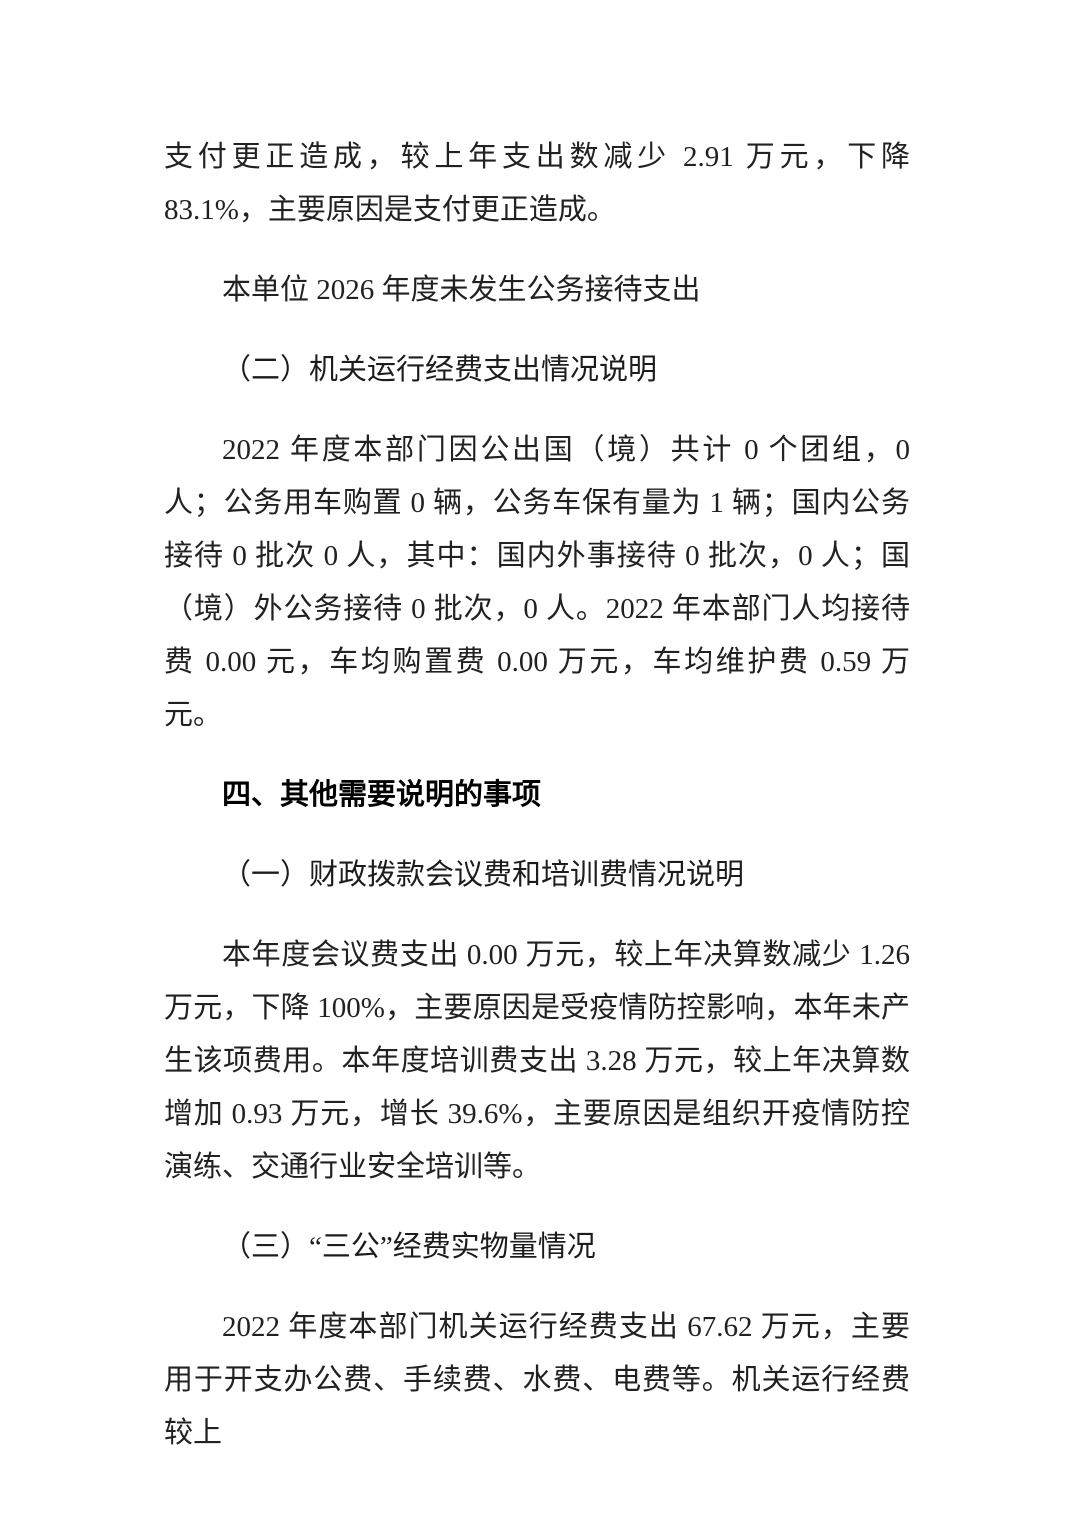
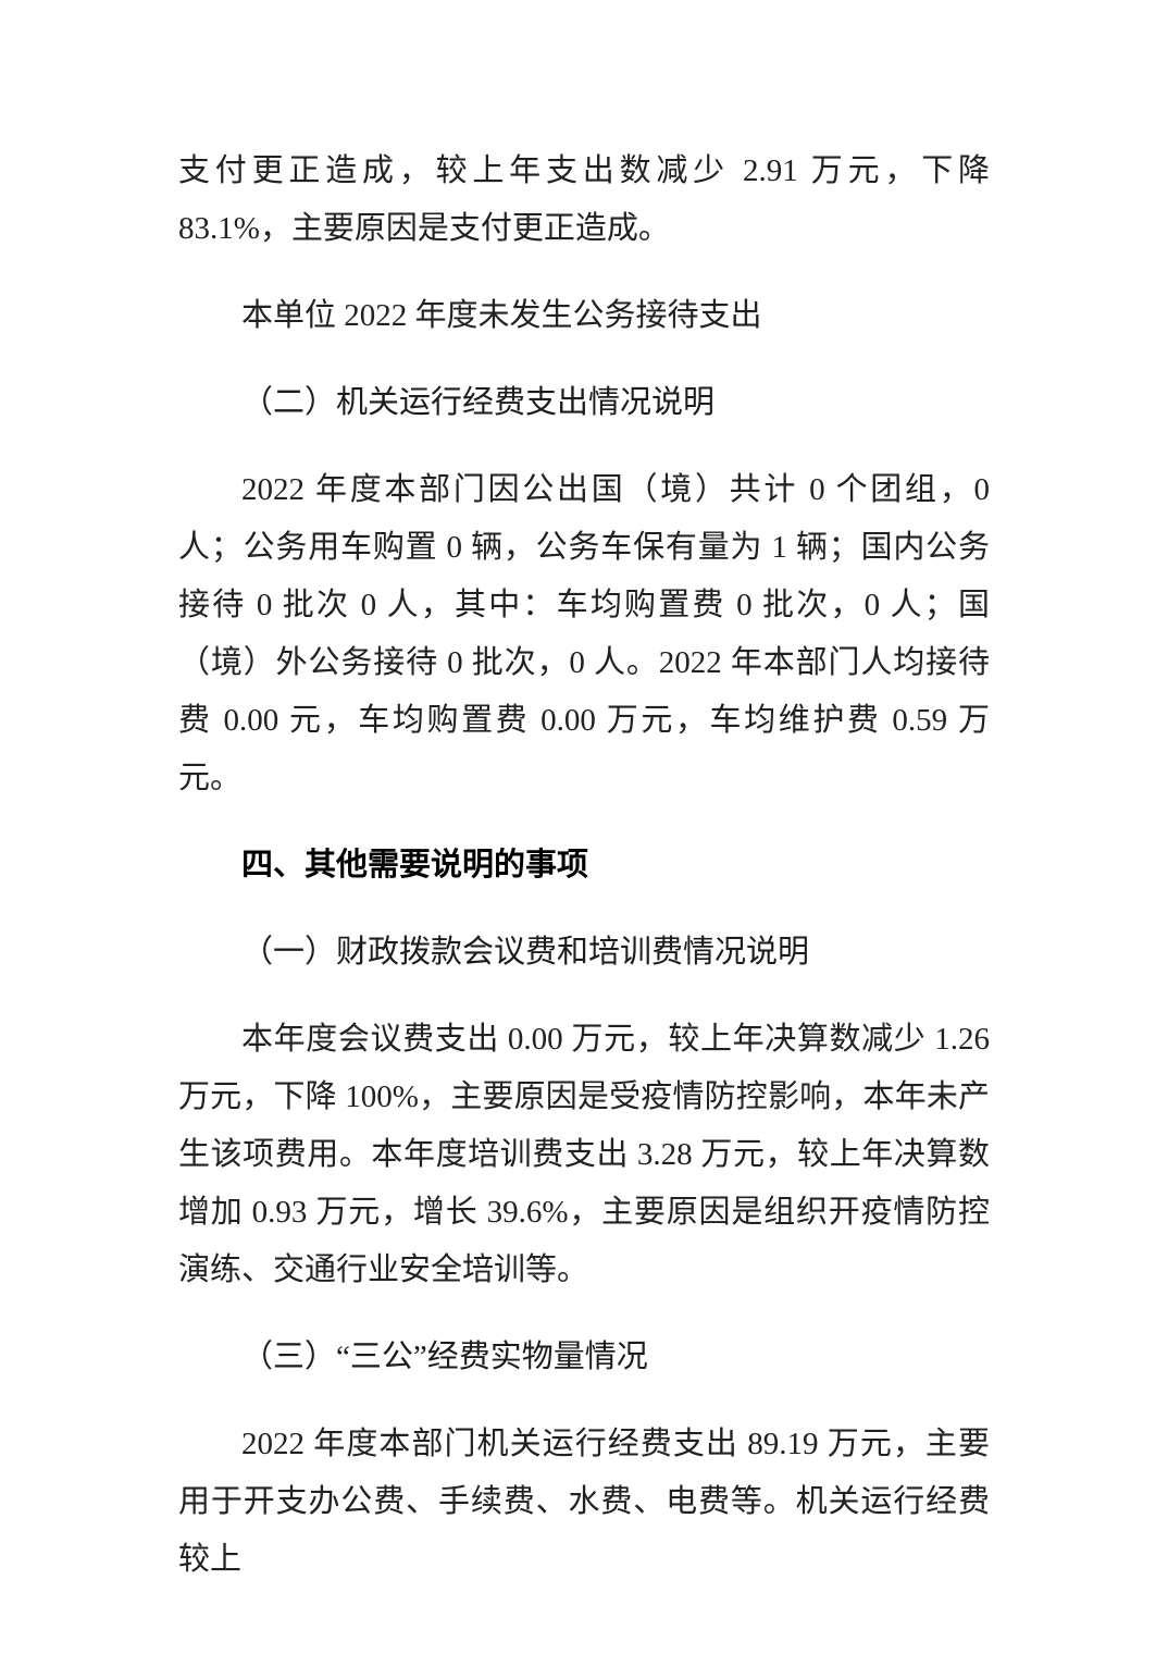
  支付更正造成，较上年支出数减少 2.91 万元，下降 83.1%，主要原因是支付更正造成。
- 本单位 2026 年度未发生公务接待支出
+ 本单位 2022 年度未发生公务接待支出
  （二）机关运行经费支出情况说明
- 2022 年度本部门因公出国（境）共计 0 个团组，0 人；公务用车购置 0 辆，公务车保有量为 1 辆；国内公务接待 0 批次 0 人，其中：国内外事接待 0 批次，0 人；国（境）外公务接待 0 批次，0 人。2022 年本部门人均接待费 0.00 元，车均购置费 0.00 万元，车均维护费 0.59 万元。
+ 2022 年度本部门因公出国（境）共计 0 个团组，0 人；公务用车购置 0 辆，公务车保有量为 1 辆；国内公务接待 0 批次 0 人，其中：车均购置费 0 批次，0 人；国（境）外公务接待 0 批次，0 人。2022 年本部门人均接待费 0.00 元，车均购置费 0.00 万元，车均维护费 0.59 万元。
  四、其他需要说明的事项
  （一）财政拨款会议费和培训费情况说明
  本年度会议费支出 0.00 万元，较上年决算数减少 1.26 万元，下降 100%，主要原因是受疫情防控影响，本年未产生该项费用。本年度培训费支出 3.28 万元，较上年决算数增加 0.93 万元，增长 39.6%，主要原因是组织开疫情防控演练、交通行业安全培训等。
  （三）“三公”经费实物量情况
- 2022 年度本部门机关运行经费支出 67.62 万元，主要用于开支办公费、手续费、水费、电费等。机关运行经费较上
+ 2022 年度本部门机关运行经费支出 89.19 万元，主要用于开支办公费、手续费、水费、电费等。机关运行经费较上
